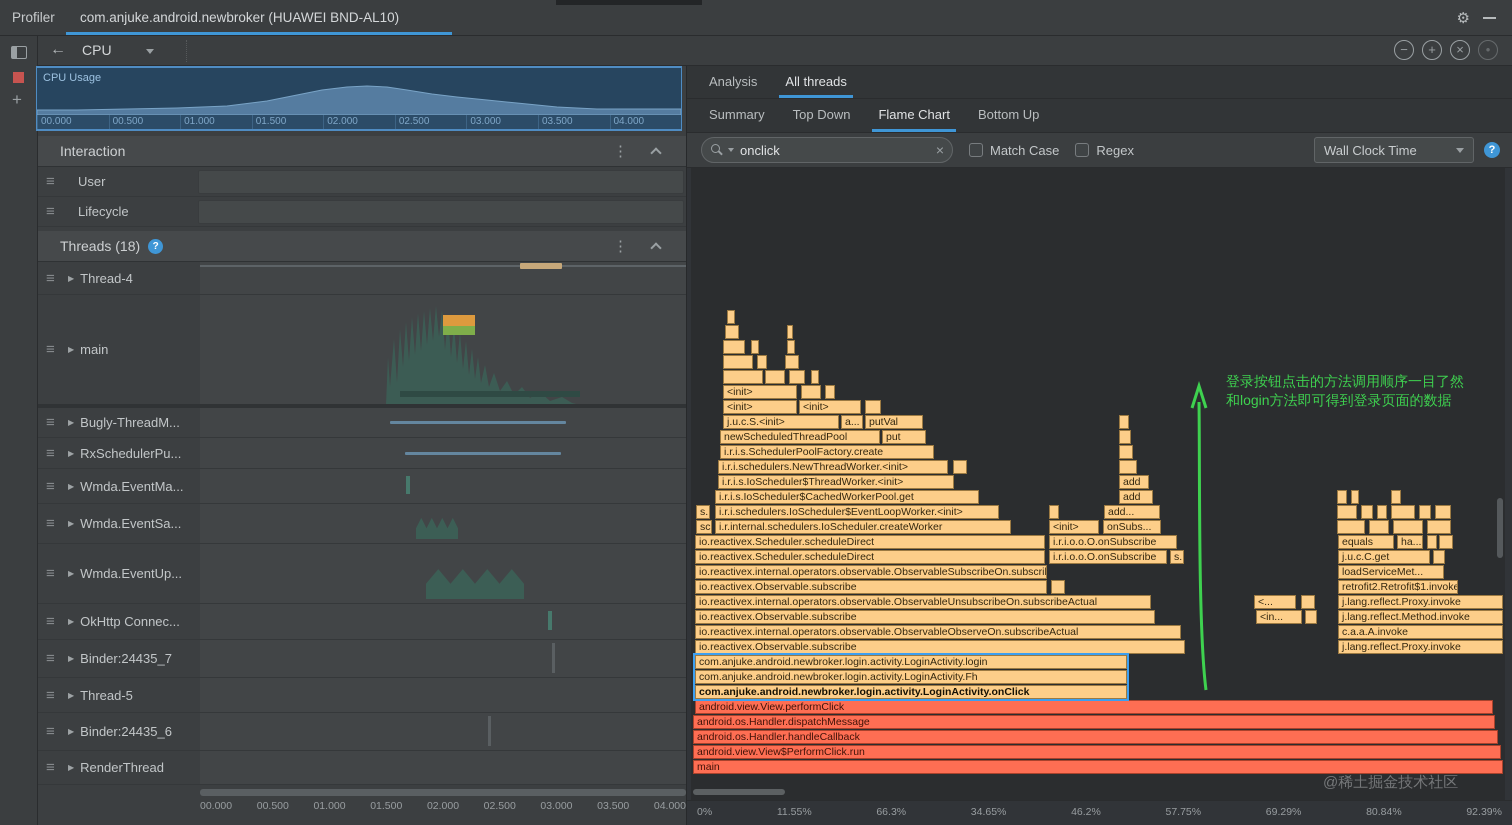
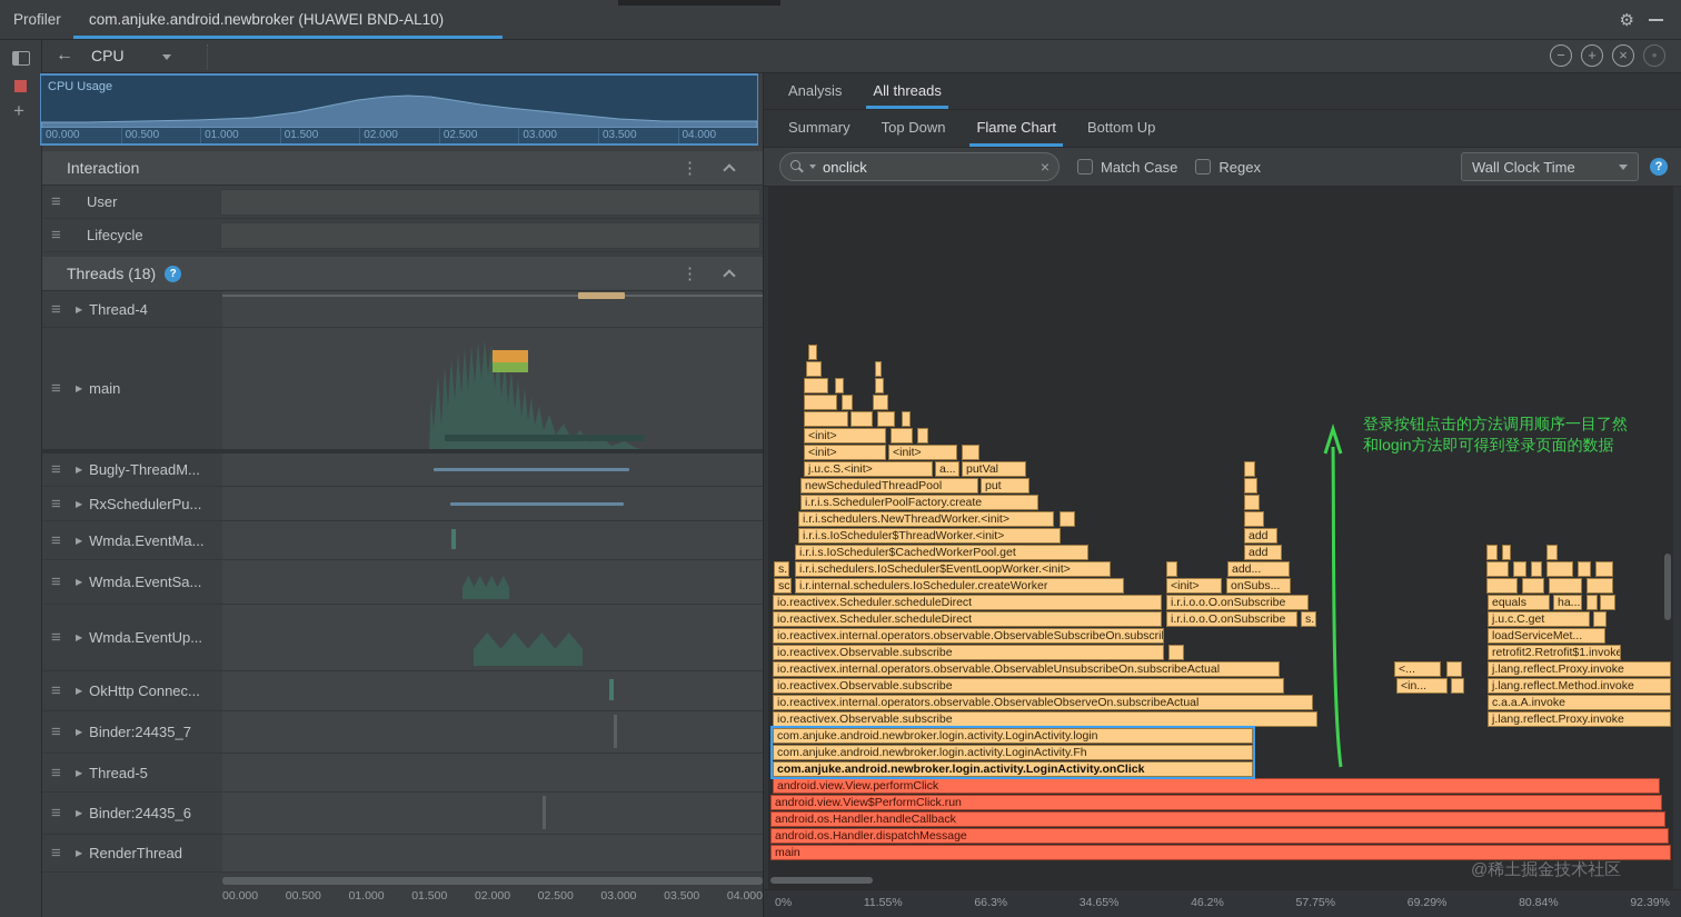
  Profiler
  com.anjuke.android.newbroker (HUAWEI BND-AL10)
  ⚙
  +
  ←
  CPU
  −
  +
  ×
  •
  CPU Usage
  00.000
  00.500
  01.000
  01.500
  02.000
  02.500
  03.000
  03.500
  04.000
  Interaction
  ⋮
  ≡
  User
  ≡
  Lifecycle
  Threads (18)
  ?
  ⋮
  ≡
  ▶
  Thread-4
  ≡
  ▶
  main
  ≡
  ▶
  Bugly-ThreadM...
  ≡
  ▶
  RxSchedulerPu...
  ≡
  ▶
  Wmda.EventMa...
  ≡
  ▶
  Wmda.EventSa...
  ≡
  ▶
  Wmda.EventUp...
  ≡
  ▶
  OkHttp Connec...
  ≡
  ▶
  Binder:24435_7
  ≡
  ▶
  Thread-5
  ≡
  ▶
  Binder:24435_6
  ≡
  ▶
  RenderThread
  00.000
  00.500
  01.000
  01.500
  02.000
  02.500
  03.000
  03.500
  04.000
  Analysis
  All threads
  Summary
  Top Down
  Flame Chart
  Bottom Up
  onclick
  ×
  Match Case
  Regex
  Wall Clock Time
  ?
  <init>
  <init>
  <init>
  j.u.c.S.<init>
  a...
  putVal
  newScheduledThreadPool
  put
  i.r.i.s.SchedulerPoolFactory.create
  i.r.i.schedulers.NewThreadWorker.<init>
  i.r.i.s.IoScheduler$ThreadWorker.<init>
  add
  i.r.i.s.IoScheduler$CachedWorkerPool.get
  add
  s..
  i.r.i.schedulers.IoScheduler$EventLoopWorker.<init>
  add...
  i.r.internal.schedulers.IoScheduler.createWorker
  <init>
  onSubs...
  io.reactivex.Scheduler.scheduleDirect
  i.r.i.o.o.O.onSubscribe
  equals
  ha...
  io.reactivex.Scheduler.scheduleDirect
  i.r.i.o.o.O.onSubscribe
  s..
  j.u.c.C.get
  io.reactivex.internal.operators.observable.ObservableSubscribeOn.subscri
  loadServiceMet...
  io.reactivex.Observable.subscribe
  retrofit2.Retrofit$1.invoke
  io.reactivex.internal.operators.observable.ObservableUnsubscribeOn.subscribeActual
  <...
  j.lang.reflect.Proxy.invoke
  io.reactivex.Observable.subscribe
  <in...
  j.lang.reflect.Method.invoke
  io.reactivex.internal.operators.observable.ObservableObserveOn.subscribeActual
  c.a.a.A.invoke
  io.reactivex.Observable.subscribe
  j.lang.reflect.Proxy.invoke
  com.anjuke.android.newbroker.login.activity.LoginActivity.login
  com.anjuke.android.newbroker.login.activity.LoginActivity.Fh
  com.anjuke.android.newbroker.login.activity.LoginActivity.onClick
  android.view.View.performClick
- android.os.Handler.dispatchMessage
+ android.view.View$PerformClick.run
  android.os.Handler.handleCallback
- android.view.View$PerformClick.run
+ android.os.Handler.dispatchMessage
  main
  登录按钮点击的方法调用顺序一目了然
  和login方法即可得到登录页面的数据
  @稀土掘金技术社区
  0%
  11.55%
  66.3%
  34.65%
  46.2%
  57.75%
  69.29%
  80.84%
  92.39%
